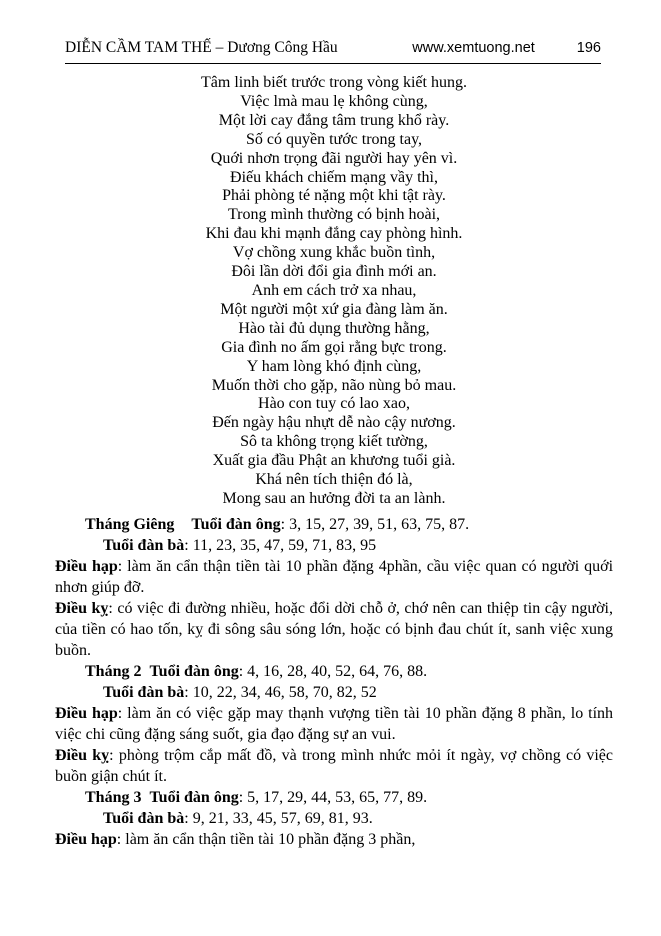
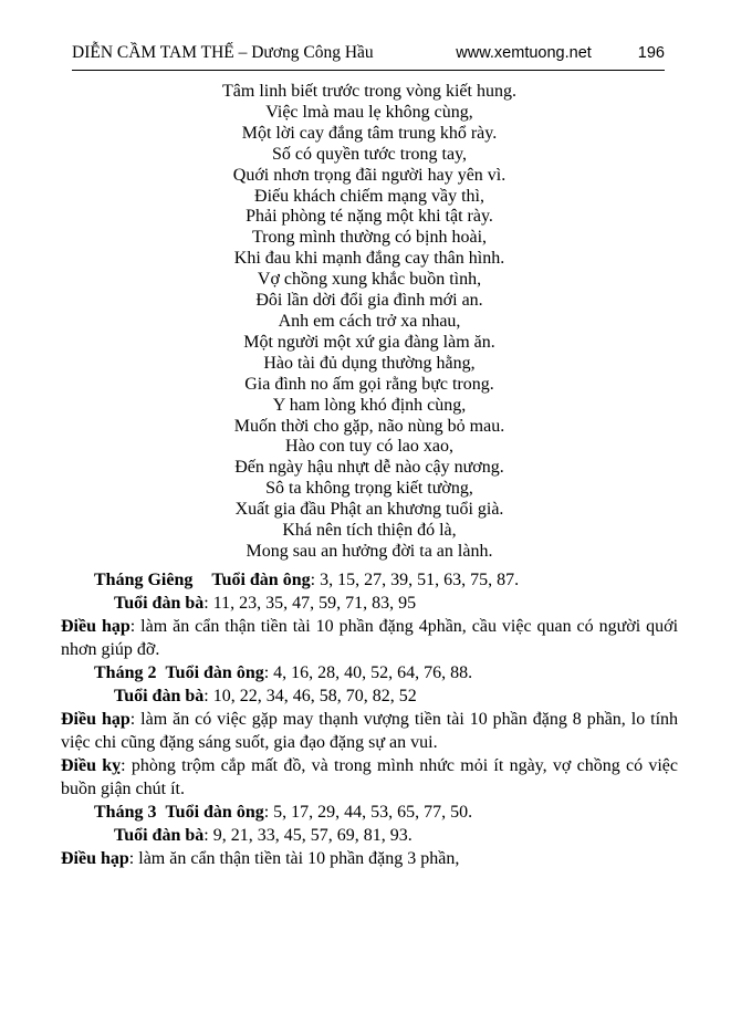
  DIỄN CẦM TAM THẾ – Dương Công Hầu
  www.xemtuong.net
  196
  Tâm linh biết trước trong vòng kiết hung.
  Việc lmà mau lẹ không cùng,
  Một lời cay đắng tâm trung khổ rày.
  Số có quyền tước trong tay,
  Quới nhơn trọng đãi người hay yên vì.
  Điếu khách chiếm mạng vầy thì,
  Phải phòng té nặng một khi tật rày.
  Trong mình thường có bịnh hoài,
- Khi đau khi mạnh đắng cay phòng hình.
+ Khi đau khi mạnh đắng cay thân hình.
  Vợ chồng xung khắc buồn tình,
  Đôi lần dời đổi gia đình mới an.
  Anh em cách trở xa nhau,
  Một người một xứ gia đàng làm ăn.
  Hào tài đủ dụng thường hằng,
  Gia đình no ấm gọi rằng bực trong.
  Y ham lòng khó định cùng,
  Muốn thời cho gặp, não nùng bỏ mau.
  Hào con tuy có lao xao,
  Đến ngày hậu nhựt dễ nào cậy nương.
  Sô ta không trọng kiết tường,
  Xuất gia đầu Phật an khương tuổi già.
  Khá nên tích thiện đó là,
  Mong sau an hưởng đời ta an lành.
  Tháng Giêng Tuổi đàn ông: 3, 15, 27, 39, 51, 63, 75, 87.
  Tuổi đàn bà: 11, 23, 35, 47, 59, 71, 83, 95
  Điều hạp: làm ăn cẩn thận tiền tài 10 phần đặng 4phần, cầu việc quan có người quới nhơn giúp đỡ.
- Điều kỵ: có việc đi đường nhiều, hoặc đổi dời chỗ ở, chớ nên can thiệp tin cậy người, của tiền có hao tốn, kỵ đi sông sâu sóng lớn, hoặc có bịnh đau chút ít, sanh việc xung buồn.
  Tháng 2 Tuổi đàn ông: 4, 16, 28, 40, 52, 64, 76, 88.
  Tuổi đàn bà: 10, 22, 34, 46, 58, 70, 82, 52
  Điều hạp: làm ăn có việc gặp may thạnh vượng tiền tài 10 phần đặng 8 phần, lo tính việc chi cũng đặng sáng suốt, gia đạo đặng sự an vui.
  Điều kỵ: phòng trộm cắp mất đồ, và trong mình nhức mỏi ít ngày, vợ chồng có việc buồn giận chút ít.
- Tháng 3 Tuổi đàn ông: 5, 17, 29, 44, 53, 65, 77, 89.
+ Tháng 3 Tuổi đàn ông: 5, 17, 29, 44, 53, 65, 77, 50.
  Tuổi đàn bà: 9, 21, 33, 45, 57, 69, 81, 93.
  Điều hạp: làm ăn cẩn thận tiền tài 10 phần đặng 3 phần,
